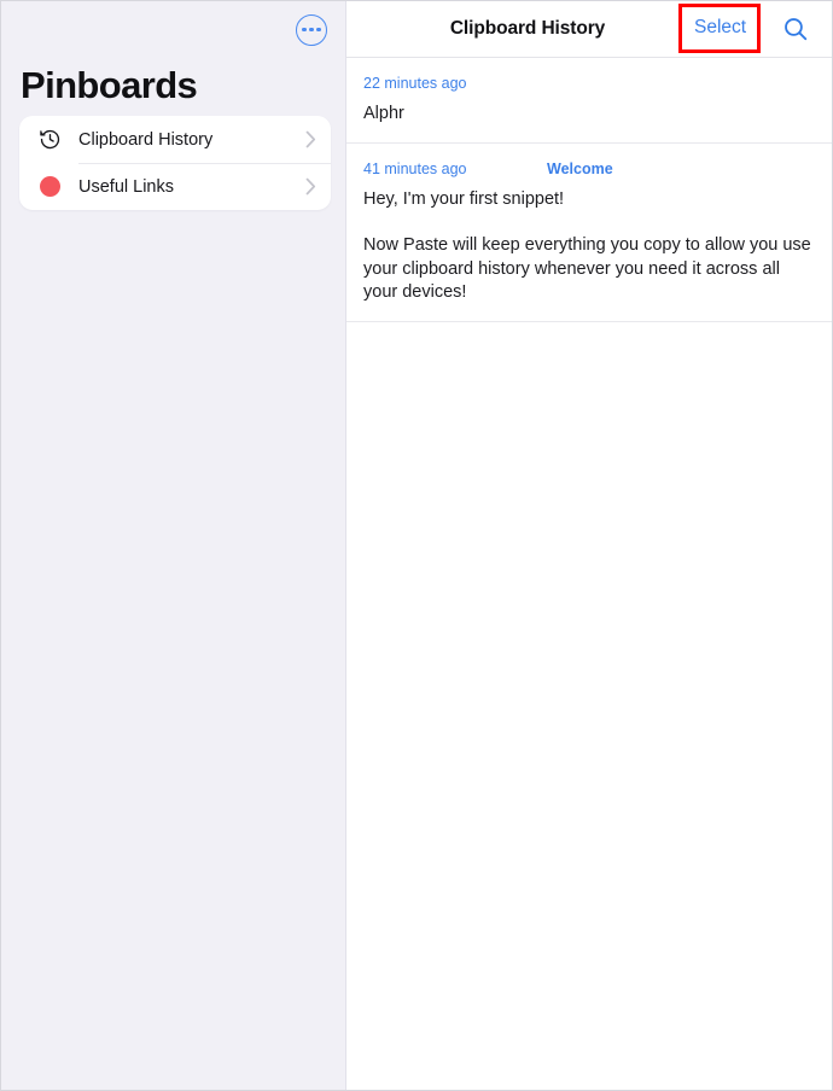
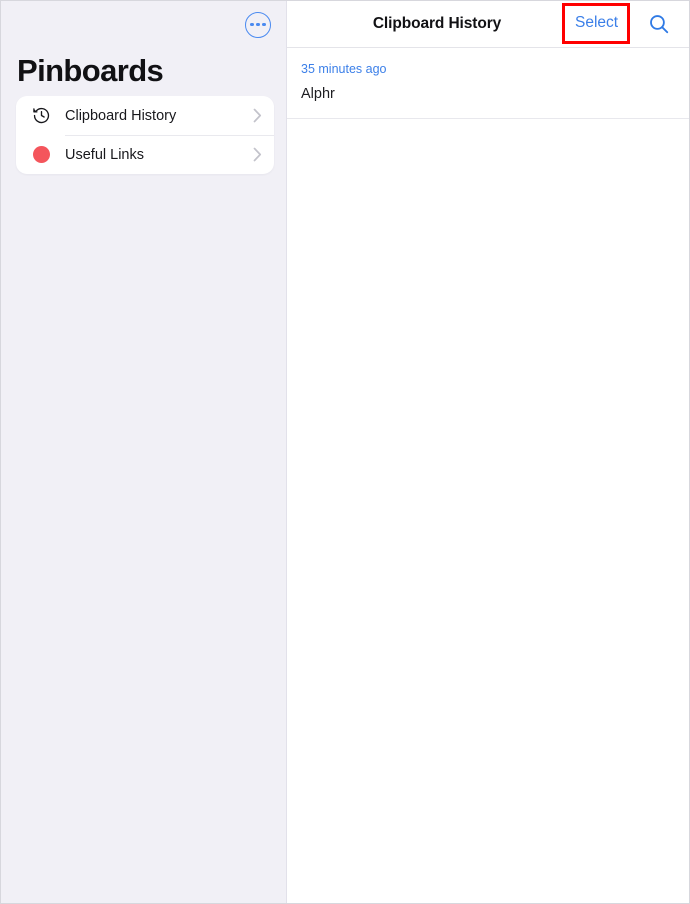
  Pinboards
  Clipboard History
  Useful Links
  Clipboard History
  Select
- 22 minutes ago
+ 35 minutes ago
  Alphr
- 41 minutes ago
- Welcome
- Hey, I'm your first snippet!
- Now Paste will keep everything you copy to allow you use your clipboard history whenever you need it across all your devices!
